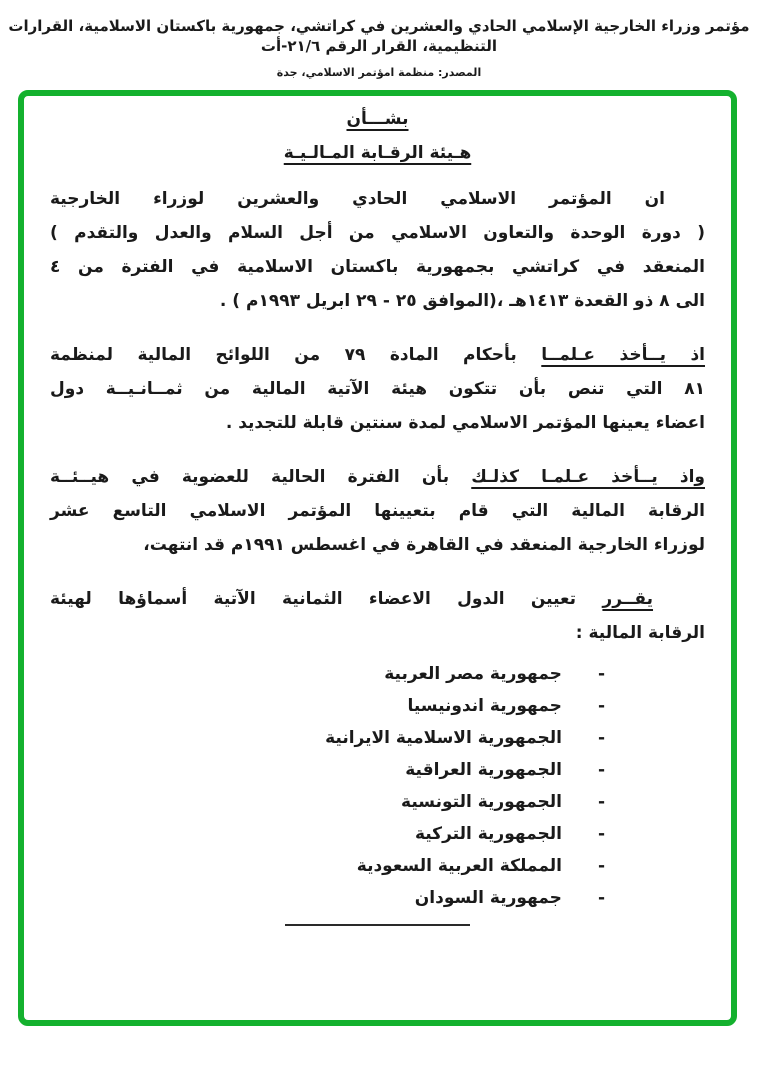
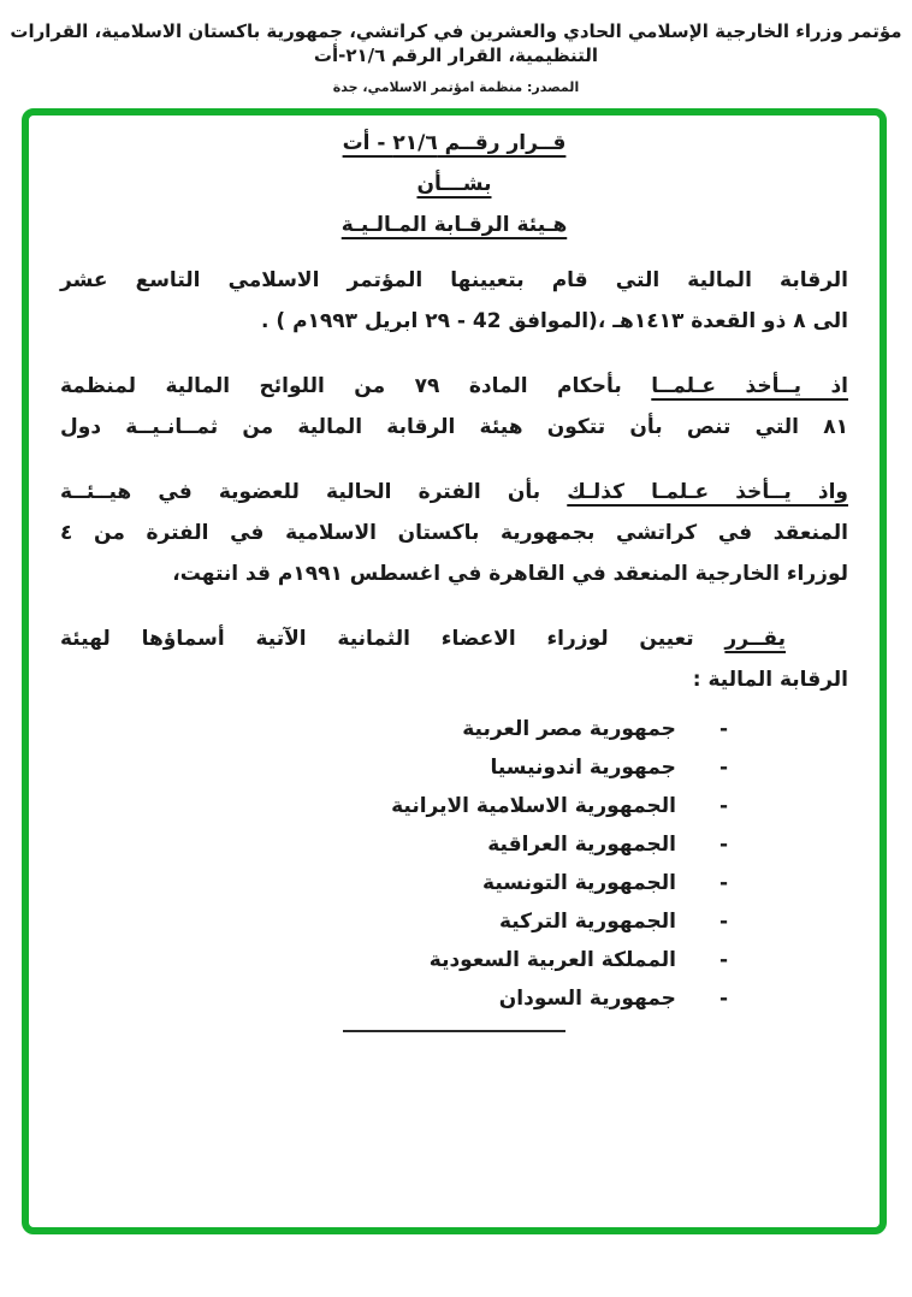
  مؤتمر وزراء الخارجية الإسلامي الحادي والعشرين في كراتشي، جمهورية باكستان الاسلامية، القرارات التنظيمية، القرار الرقم ٢١/٦-أت
  المصدر: منظمة امؤتمر الاسلامي، جدة
+ قــرار رقــم ٢١/٦ - أت
  بشـــأن
  هـيئة الرقـابة المـالـيـة
- ان المؤتمر الاسلامي الحادي والعشرين لوزراء الخارجية
- ( دورة الوحدة والتعاون الاسلامي من أجل السلام والعدل والتقدم )
- المنعقد في كراتشي بجمهورية باكستان الاسلامية في الفترة من ٤
+ الرقابة المالية التي قام بتعيينها المؤتمر الاسلامي التاسع عشر
- الى ٨ ذو القعدة ١٤١٣هـ ،(الموافق ٢٥ - ٢٩ ابريل ١٩٩٣م ) .
+ الى ٨ ذو القعدة ١٤١٣هـ ،(الموافق 42 - ٢٩ ابريل ١٩٩٣م ) .
  اذ يــأخذ عـلمــا بأحكام المادة ٧٩ من اللوائح المالية لمنظمة
- ٨١ التي تنص بأن تتكون هيئة الآتية المالية من ثمــانـيــة دول
+ ٨١ التي تنص بأن تتكون هيئة الرقابة المالية من ثمــانـيــة دول
- اعضاء يعينها المؤتمر الاسلامي لمدة سنتين قابلة للتجديد .
  واذ يــأخذ عـلمـا كذلـك بأن الفترة الحالية للعضوية في هيــئــة
- الرقابة المالية التي قام بتعيينها المؤتمر الاسلامي التاسع عشر
+ المنعقد في كراتشي بجمهورية باكستان الاسلامية في الفترة من ٤
  لوزراء الخارجية المنعقد في القاهرة في اغسطس ١٩٩١م قد انتهت،
- يقــرر تعيين الدول الاعضاء الثمانية الآتية أسماؤها لهيئة
+ يقــرر تعيين لوزراء الاعضاء الثمانية الآتية أسماؤها لهيئة
  الرقابة المالية :
  -
  جمهورية مصر العربية
  -
  جمهورية اندونيسيا
  -
  الجمهورية الاسلامية الايرانية
  -
  الجمهورية العراقية
  -
  الجمهورية التونسية
  -
  الجمهورية التركية
  -
  المملكة العربية السعودية
  -
  جمهورية السودان
